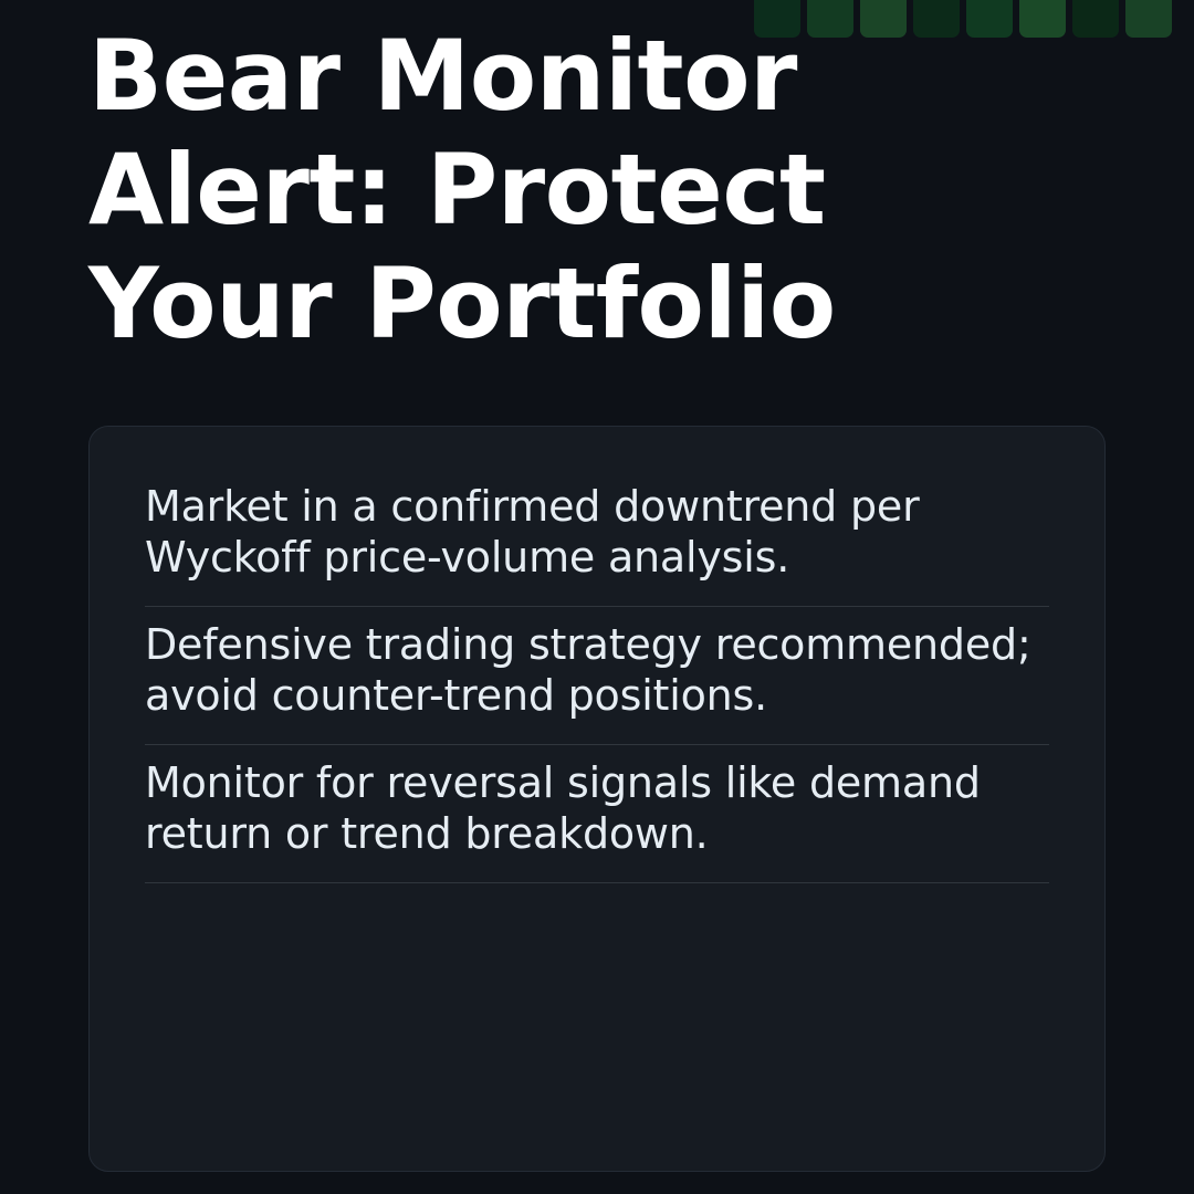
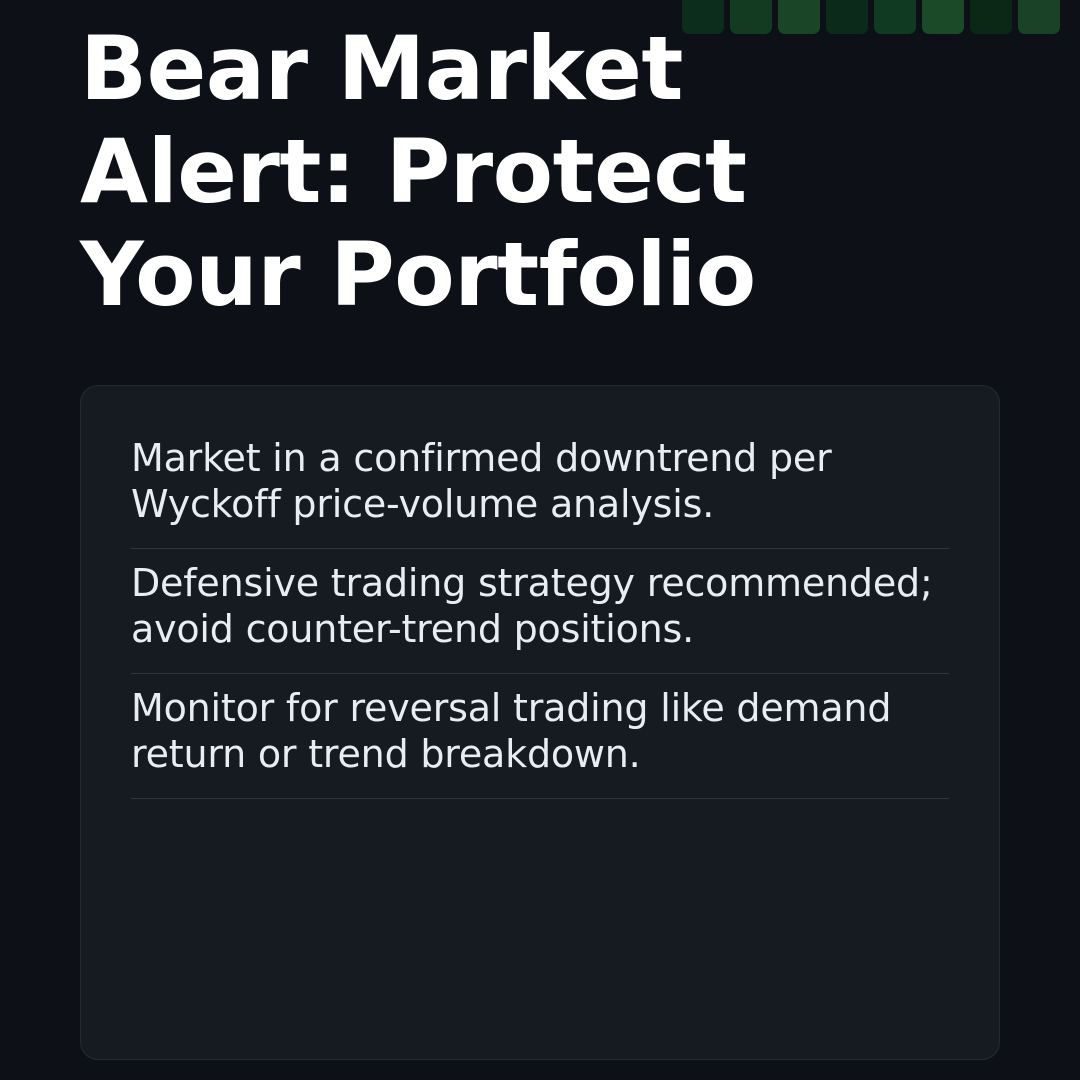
- Bear Monitor Alert: Protect Your Portfolio
+ Bear Market Alert: Protect Your Portfolio
  Market in a confirmed downtrend per Wyckoff price-volume analysis.
  Defensive trading strategy recommended; avoid counter-trend positions.
- Monitor for reversal signals like demand return or trend breakdown.
+ Monitor for reversal trading like demand return or trend breakdown.
